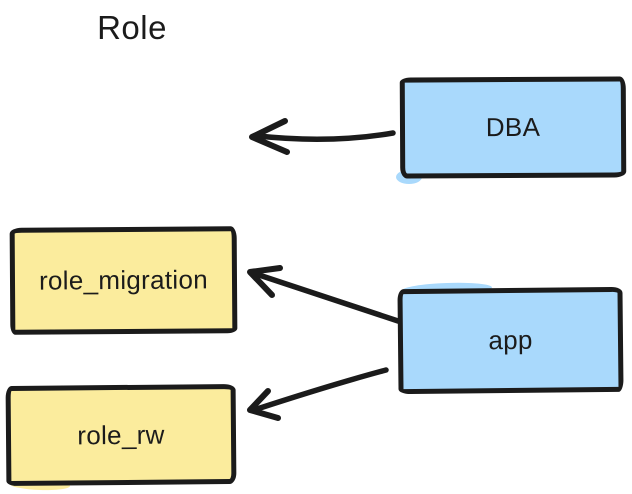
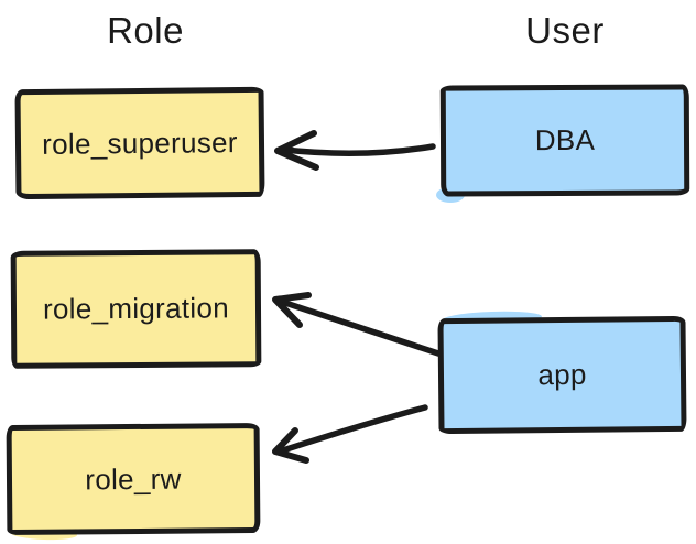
  Role
+ User
+ role_superuser
  role_migration
  role_rw
  DBA
  app
